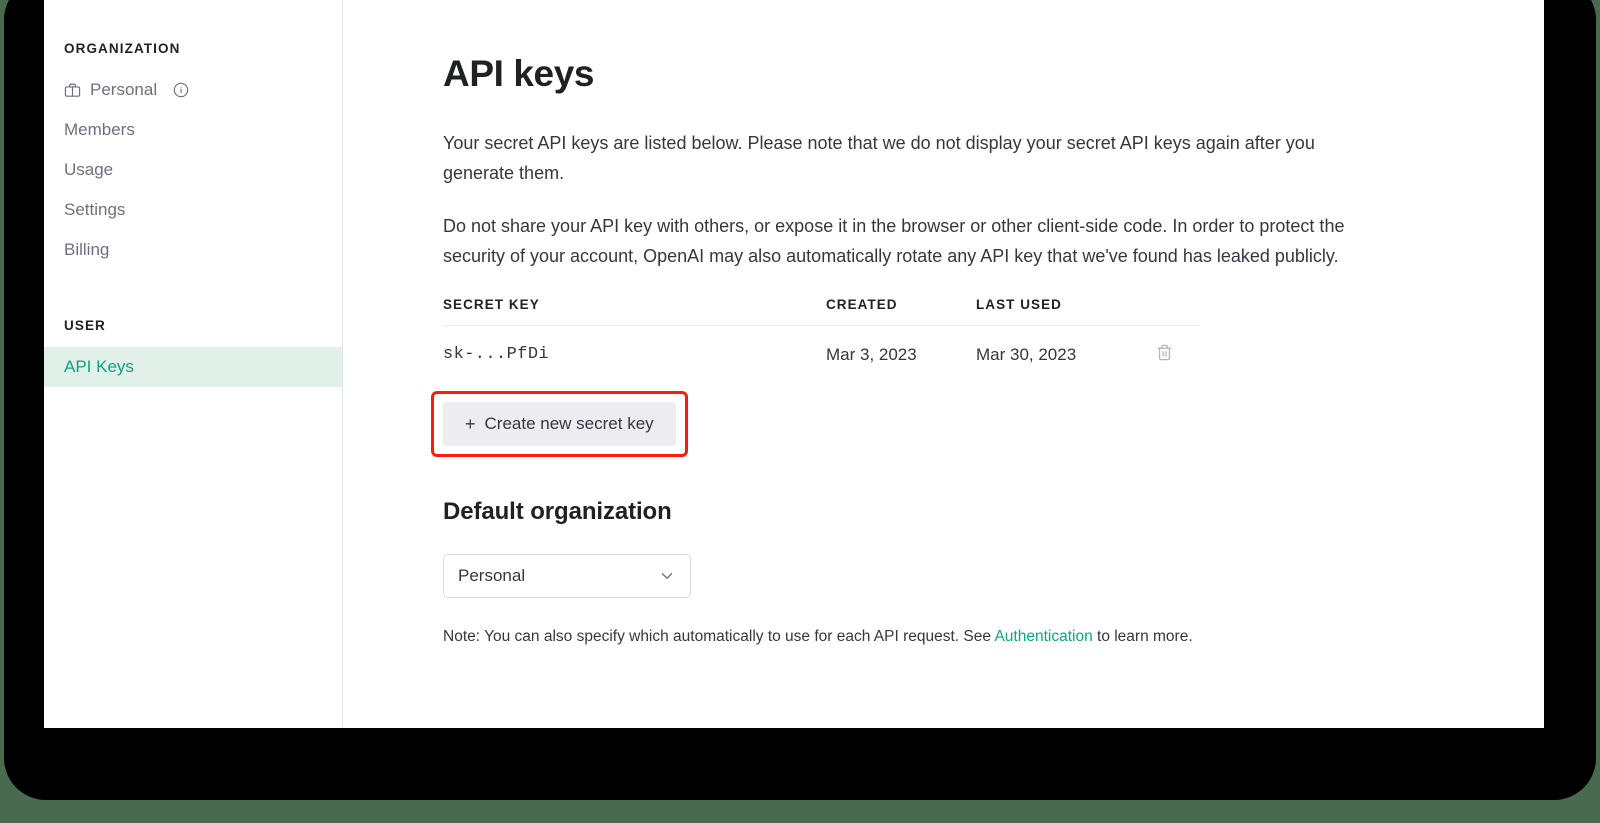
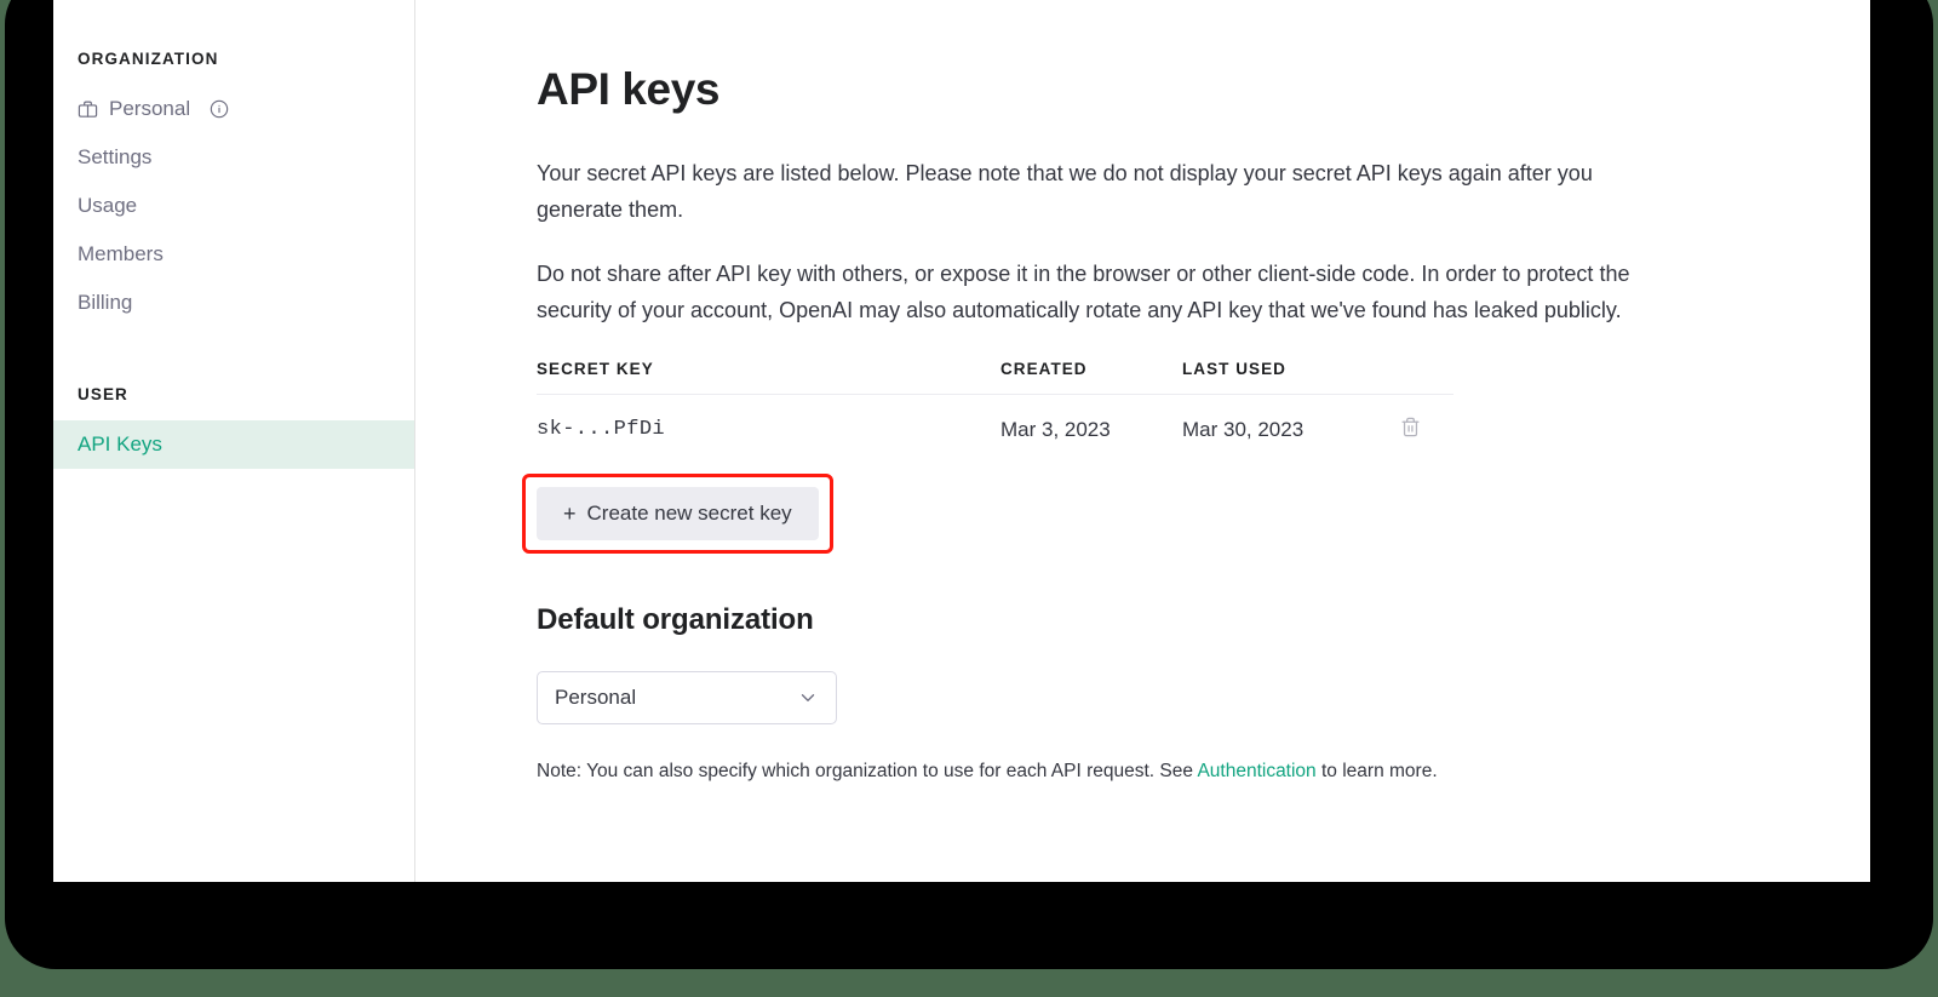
  ORGANIZATION
  Personal
- Members
+ Settings
  Usage
- Settings
+ Members
  Billing
  USER
  API Keys
  API keys
  Your secret API keys are listed below. Please note that we do not display your secret API keys again after you generate them.
- Do not share your API key with others, or expose it in the browser or other client-side code. In order to protect the security of your account, OpenAI may also automatically rotate any API key that we've found has leaked publicly.
+ Do not share after API key with others, or expose it in the browser or other client-side code. In order to protect the security of your account, OpenAI may also automatically rotate any API key that we've found has leaked publicly.
  SECRET KEY	CREATED	LAST USED
  sk-...PfDi	Mar 3, 2023	Mar 30, 2023
  +
  Create new secret key
  Default organization
  Personal
- Note: You can also specify which automatically to use for each API request. See Authentication to learn more.
+ Note: You can also specify which organization to use for each API request. See Authentication to learn more.
